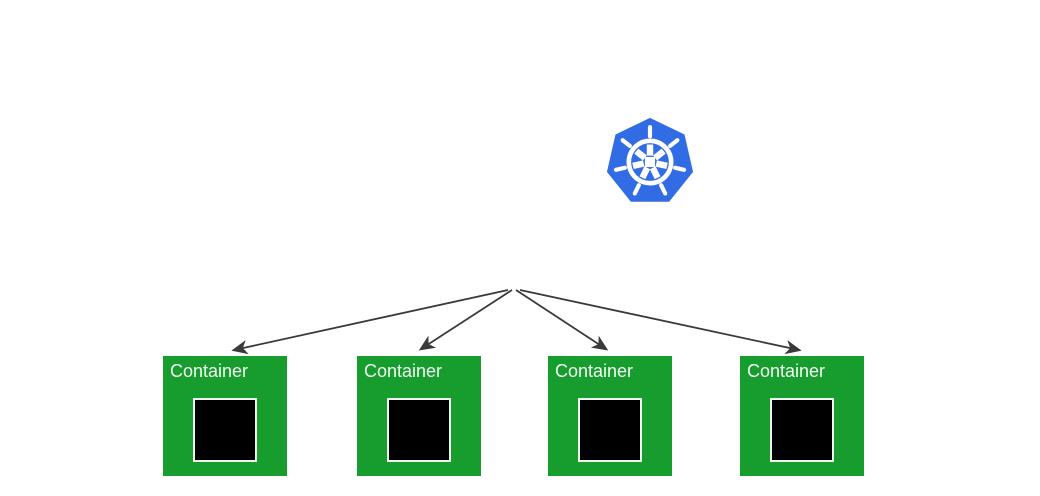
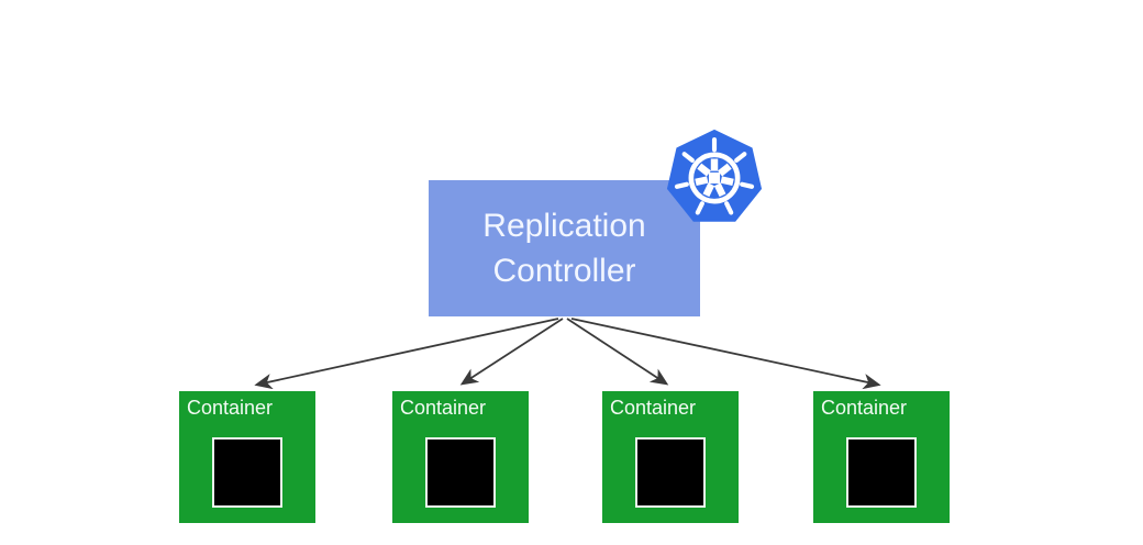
+ Replication Controller
  Container
  Container
  Container
  Container
